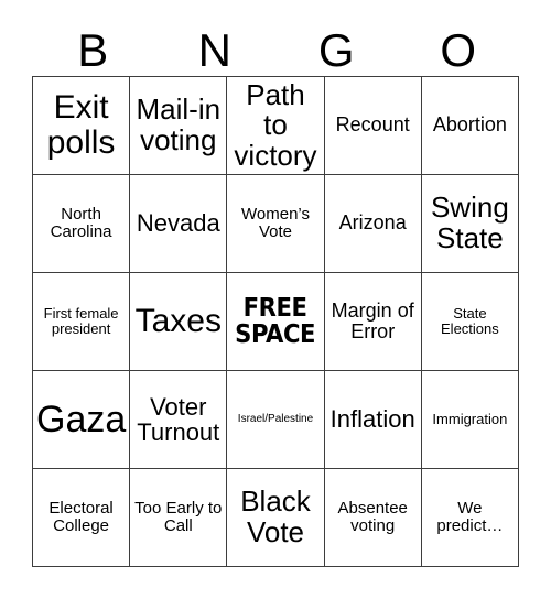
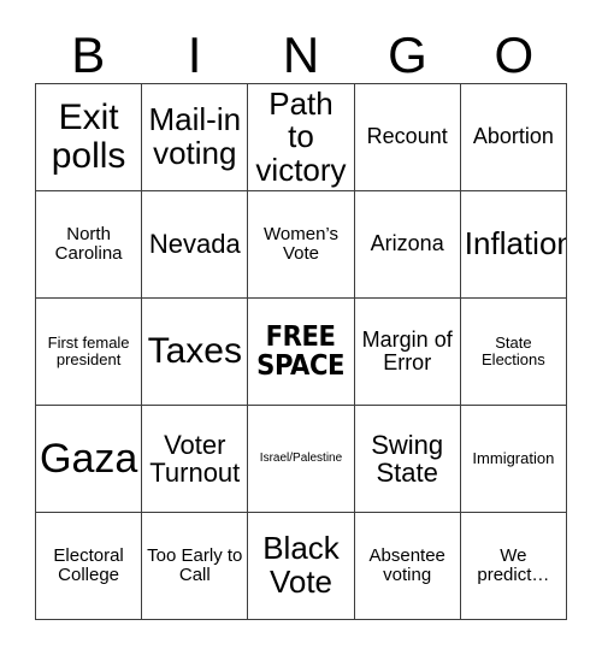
  B
+ I
  N
  G
  O
  Exit polls
  Mail-in voting
  Path to victory
  Recount
  Abortion
  North Carolina
  Nevada
  Women’s Vote
  Arizona
- Swing State
+ Inflation
  First female president
  Taxes
  FREE SPACE
  Margin of Error
  State Elections
  Gaza
  Voter Turnout
  Israel/Palestine
- Inflation
+ Swing State
  Immigration
  Electoral College
  Too Early to Call
  Black Vote
  Absentee voting
  We predict…
